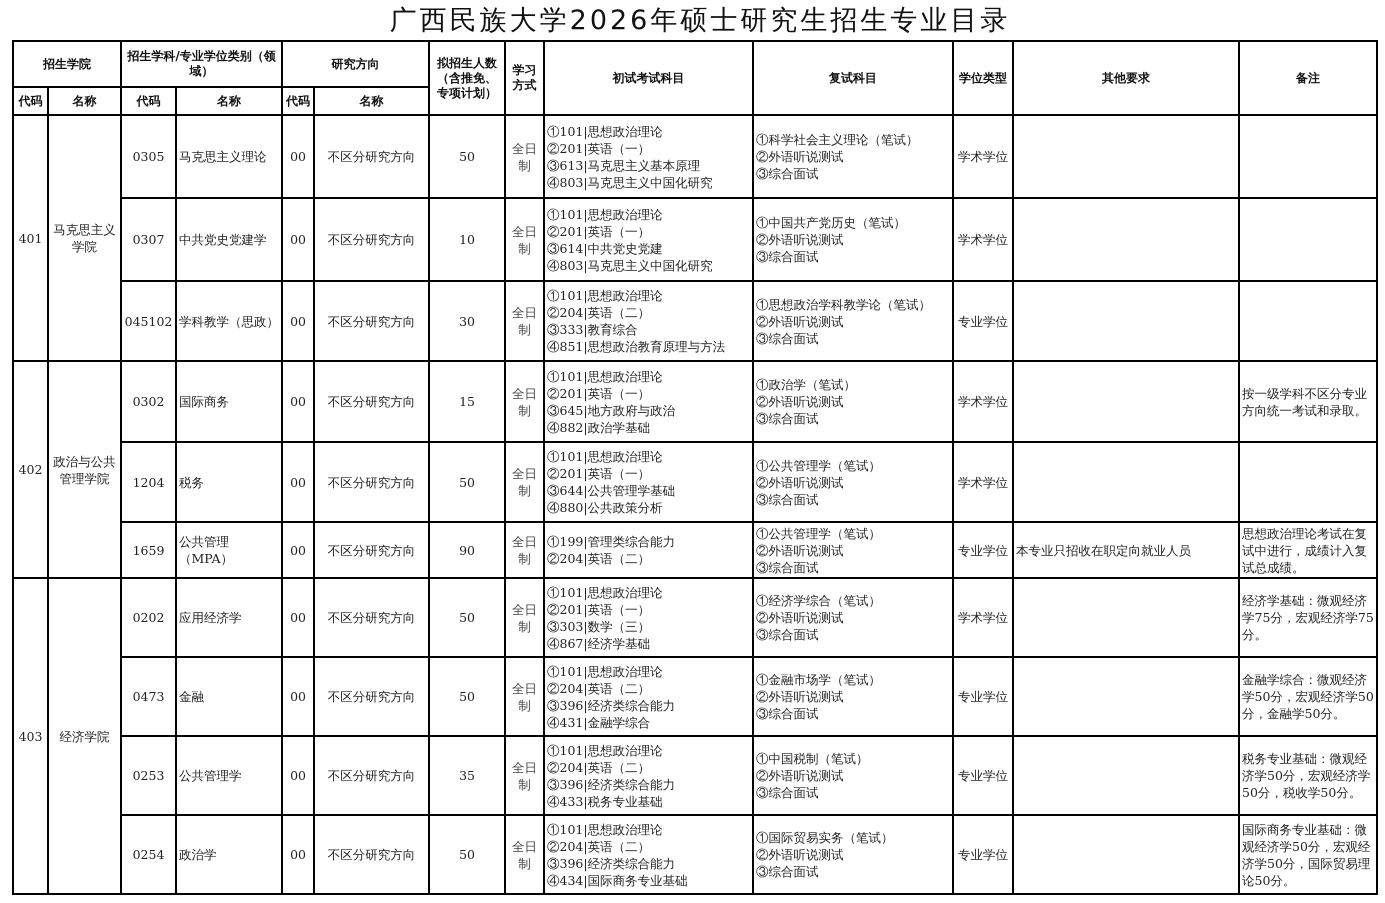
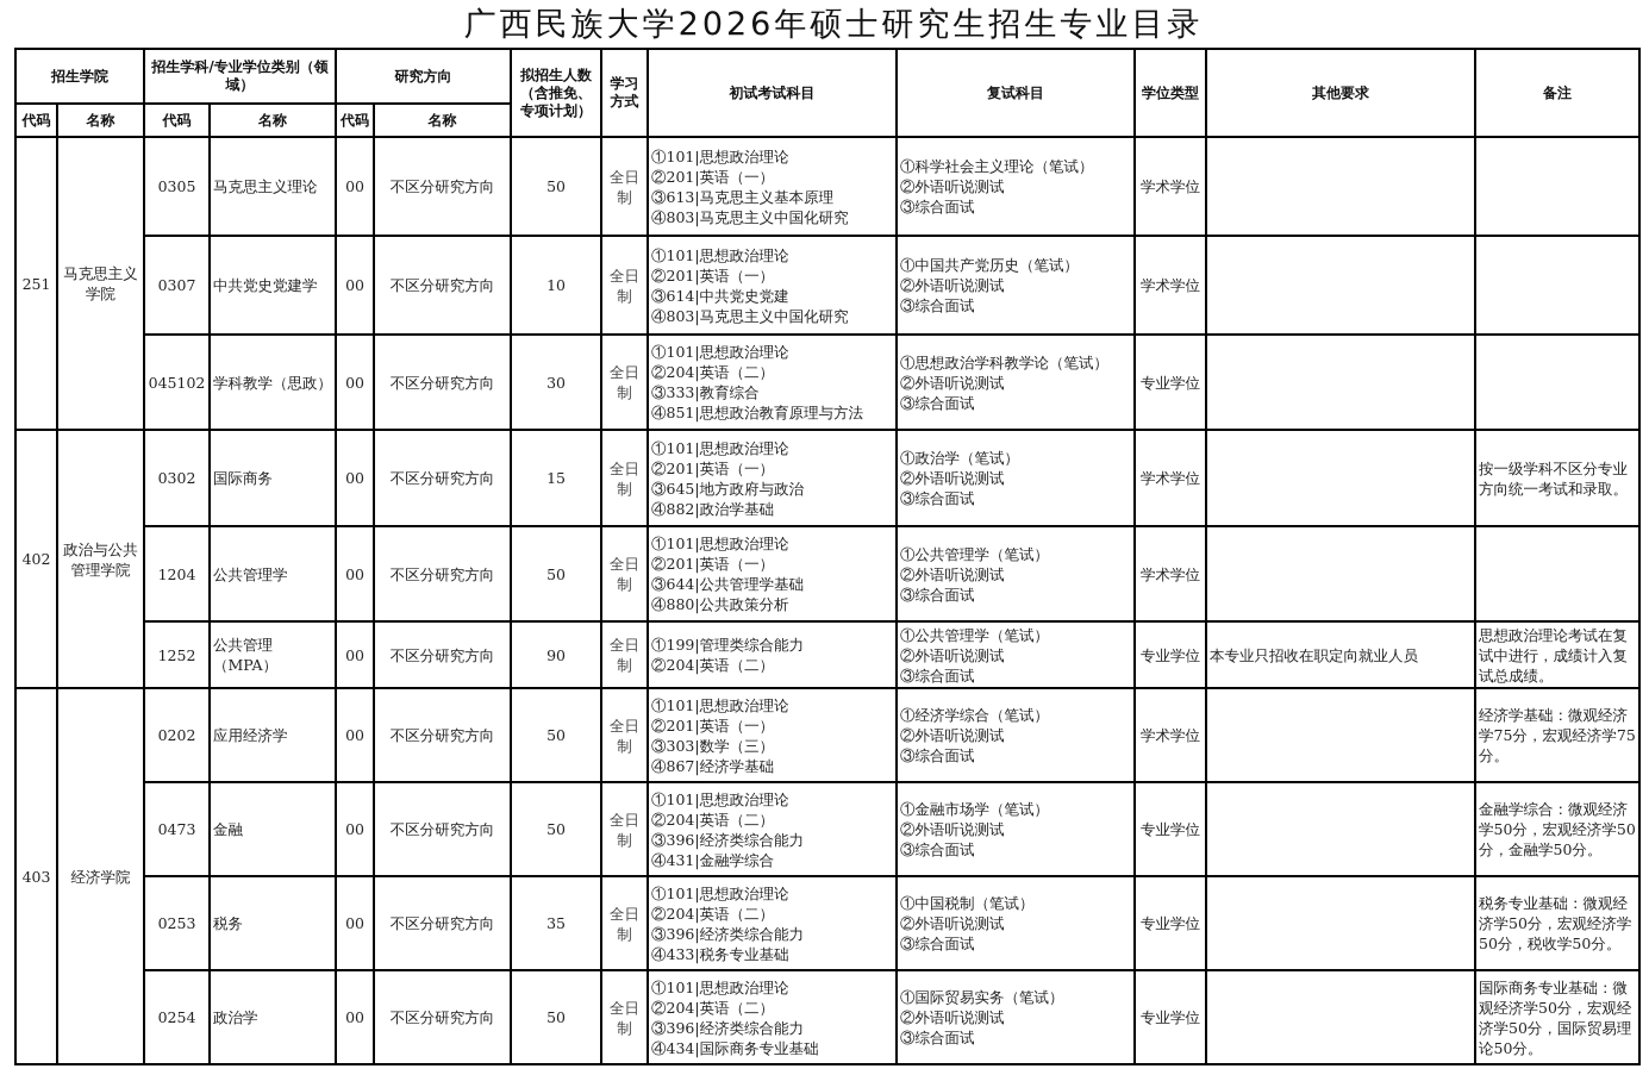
  广西民族大学2026年硕士研究生招生专业目录
  招生学院	招生学科/专业学位类别（领域）	研究方向	拟招生人数（含推免、专项计划）	学习方式	初试考试科目	复试科目	学位类型	其他要求	备注
  代码	名称	代码	名称	代码	名称
- 401	马克思主义学院	0305	马克思主义理论	00	不区分研究方向	50	全日制	①101|思想政治理论②201|英语（一）③613|马克思主义基本原理④803|马克思主义中国化研究	①科学社会主义理论（笔试）②外语听说测试③综合面试	学术学位
+ 251	马克思主义学院	0305	马克思主义理论	00	不区分研究方向	50	全日制	①101|思想政治理论②201|英语（一）③613|马克思主义基本原理④803|马克思主义中国化研究	①科学社会主义理论（笔试）②外语听说测试③综合面试	学术学位
  0307	中共党史党建学	00	不区分研究方向	10	全日制	①101|思想政治理论②201|英语（一）③614|中共党史党建④803|马克思主义中国化研究	①中国共产党历史（笔试）②外语听说测试③综合面试	学术学位
  045102	学科教学（思政）	00	不区分研究方向	30	全日制	①101|思想政治理论②204|英语（二）③333|教育综合④851|思想政治教育原理与方法	①思想政治学科教学论（笔试）②外语听说测试③综合面试	专业学位
  402	政治与公共管理学院	0302	国际商务	00	不区分研究方向	15	全日制	①101|思想政治理论②201|英语（一）③645|地方政府与政治④882|政治学基础	①政治学（笔试）②外语听说测试③综合面试	学术学位		按一级学科不区分专业方向统一考试和录取。
- 1204	税务	00	不区分研究方向	50	全日制	①101|思想政治理论②201|英语（一）③644|公共管理学基础④880|公共政策分析	①公共管理学（笔试）②外语听说测试③综合面试	学术学位
+ 1204	公共管理学	00	不区分研究方向	50	全日制	①101|思想政治理论②201|英语（一）③644|公共管理学基础④880|公共政策分析	①公共管理学（笔试）②外语听说测试③综合面试	学术学位
- 1659	公共管理（MPA）	00	不区分研究方向	90	全日制	①199|管理类综合能力②204|英语（二）	①公共管理学（笔试）②外语听说测试③综合面试	专业学位	本专业只招收在职定向就业人员	思想政治理论考试在复试中进行，成绩计入复试总成绩。
+ 1252	公共管理（MPA）	00	不区分研究方向	90	全日制	①199|管理类综合能力②204|英语（二）	①公共管理学（笔试）②外语听说测试③综合面试	专业学位	本专业只招收在职定向就业人员	思想政治理论考试在复试中进行，成绩计入复试总成绩。
  403	经济学院	0202	应用经济学	00	不区分研究方向	50	全日制	①101|思想政治理论②201|英语（一）③303|数学（三）④867|经济学基础	①经济学综合（笔试）②外语听说测试③综合面试	学术学位		经济学基础：微观经济学75分，宏观经济学75分。
  0473	金融	00	不区分研究方向	50	全日制	①101|思想政治理论②204|英语（二）③396|经济类综合能力④431|金融学综合	①金融市场学（笔试）②外语听说测试③综合面试	专业学位		金融学综合：微观经济学50分，宏观经济学50分，金融学50分。
- 0253	公共管理学	00	不区分研究方向	35	全日制	①101|思想政治理论②204|英语（二）③396|经济类综合能力④433|税务专业基础	①中国税制（笔试）②外语听说测试③综合面试	专业学位		税务专业基础：微观经济学50分，宏观经济学50分，税收学50分。
+ 0253	税务	00	不区分研究方向	35	全日制	①101|思想政治理论②204|英语（二）③396|经济类综合能力④433|税务专业基础	①中国税制（笔试）②外语听说测试③综合面试	专业学位		税务专业基础：微观经济学50分，宏观经济学50分，税收学50分。
  0254	政治学	00	不区分研究方向	50	全日制	①101|思想政治理论②204|英语（二）③396|经济类综合能力④434|国际商务专业基础	①国际贸易实务（笔试）②外语听说测试③综合面试	专业学位		国际商务专业基础：微观经济学50分，宏观经济学50分，国际贸易理论50分。
